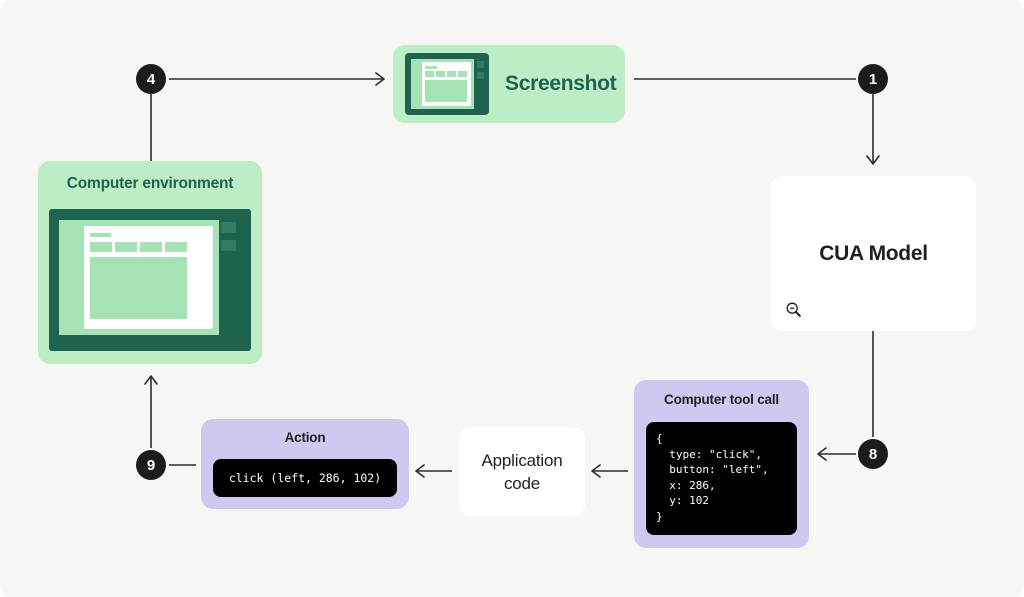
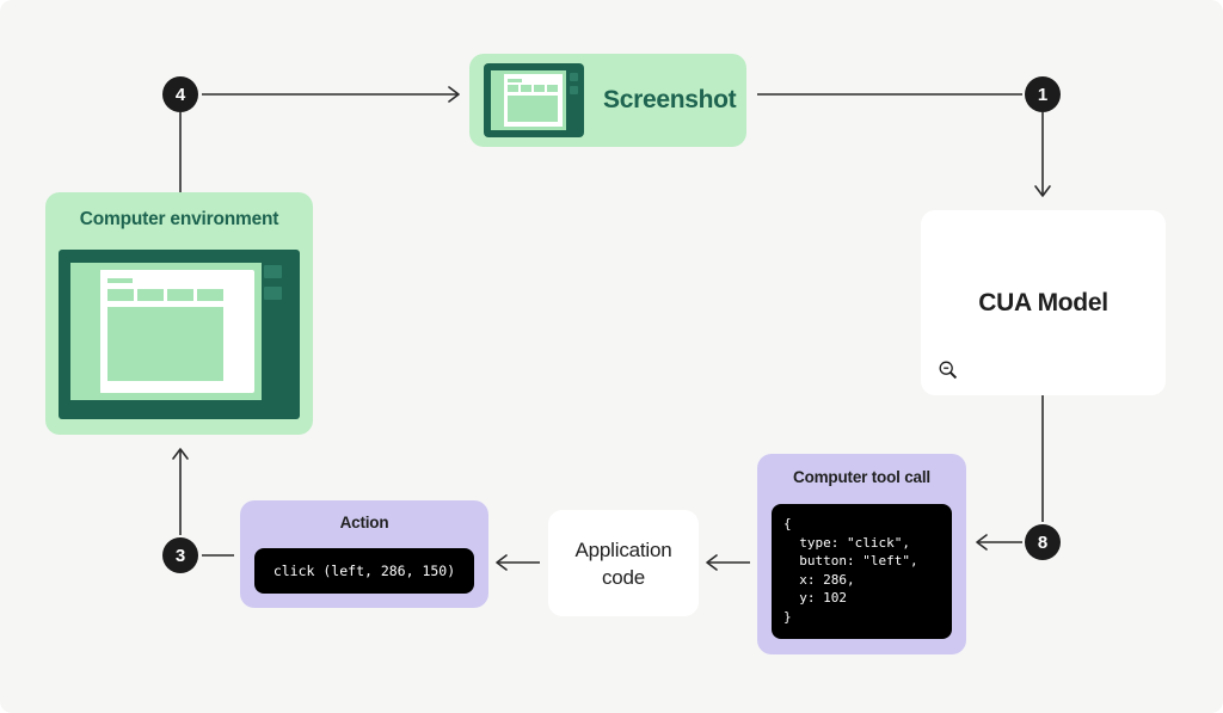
  Screenshot
  Computer environment
  CUA Model
  Computer tool call
  {
  type: "click",
  button: "left",
  x: 286,
  y: 102
  }
  Application
  code
  Action
- click (left, 286, 102)
+ click (left, 286, 150)
  1
  8
- 9
+ 3
  4
